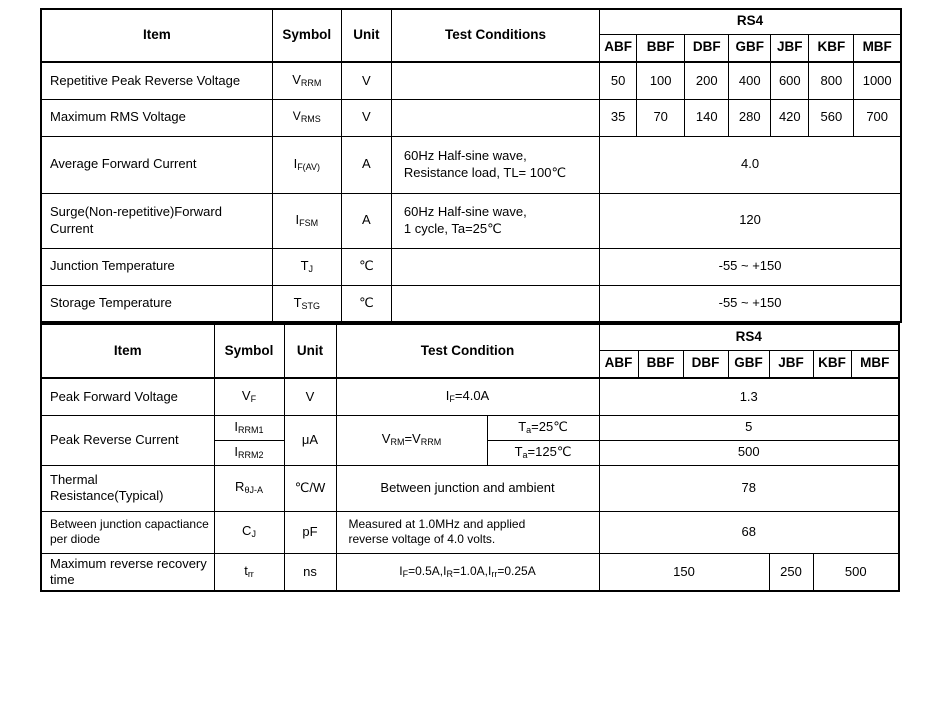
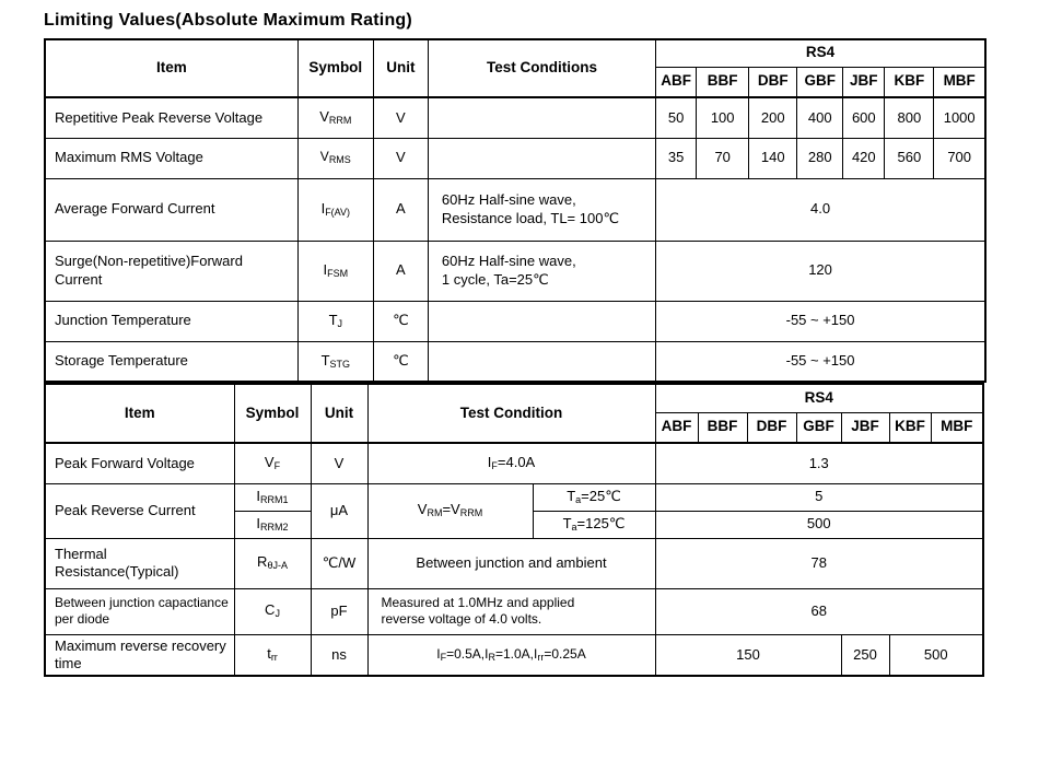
+ Limiting Values(Absolute Maximum Rating)
  Item	Symbol	Unit	Test Conditions	RS4
  ABF	BBF	DBF	GBF	JBF	KBF	MBF
  Repetitive Peak Reverse Voltage	VRRM	V		50	100	200	400	600	800	1000
  Maximum RMS Voltage	VRMS	V		35	70	140	280	420	560	700
  Average Forward Current	IF(AV)	A	60Hz Half-sine wave,Resistance load, TL= 100℃	4.0
  Surge(Non-repetitive)Forward Current	IFSM	A	60Hz Half-sine wave,1 cycle, Ta=25℃	120
  Junction Temperature	TJ	℃		-55 ~ +150
  Storage Temperature	TSTG	℃		-55 ~ +150
  Item	Symbol	Unit	Test Condition	RS4
  ABF	BBF	DBF	GBF	JBF	KBF	MBF
  Peak Forward Voltage	VF	V	IF=4.0A	1.3
  Peak Reverse Current	IRRM1	μA	VRM=VRRM	Ta=25℃	5
  IRRM2	Ta=125℃	500
  Thermal Resistance(Typical)	RθJ-A	℃/W	Between junction and ambient	78
  Between junction capactiance per diode	CJ	pF	Measured at 1.0MHz and appliedreverse voltage of 4.0 volts.	68
  Maximum reverse recovery time	trr	ns	IF=0.5A,IR=1.0A,Irr=0.25A	150	250	500
